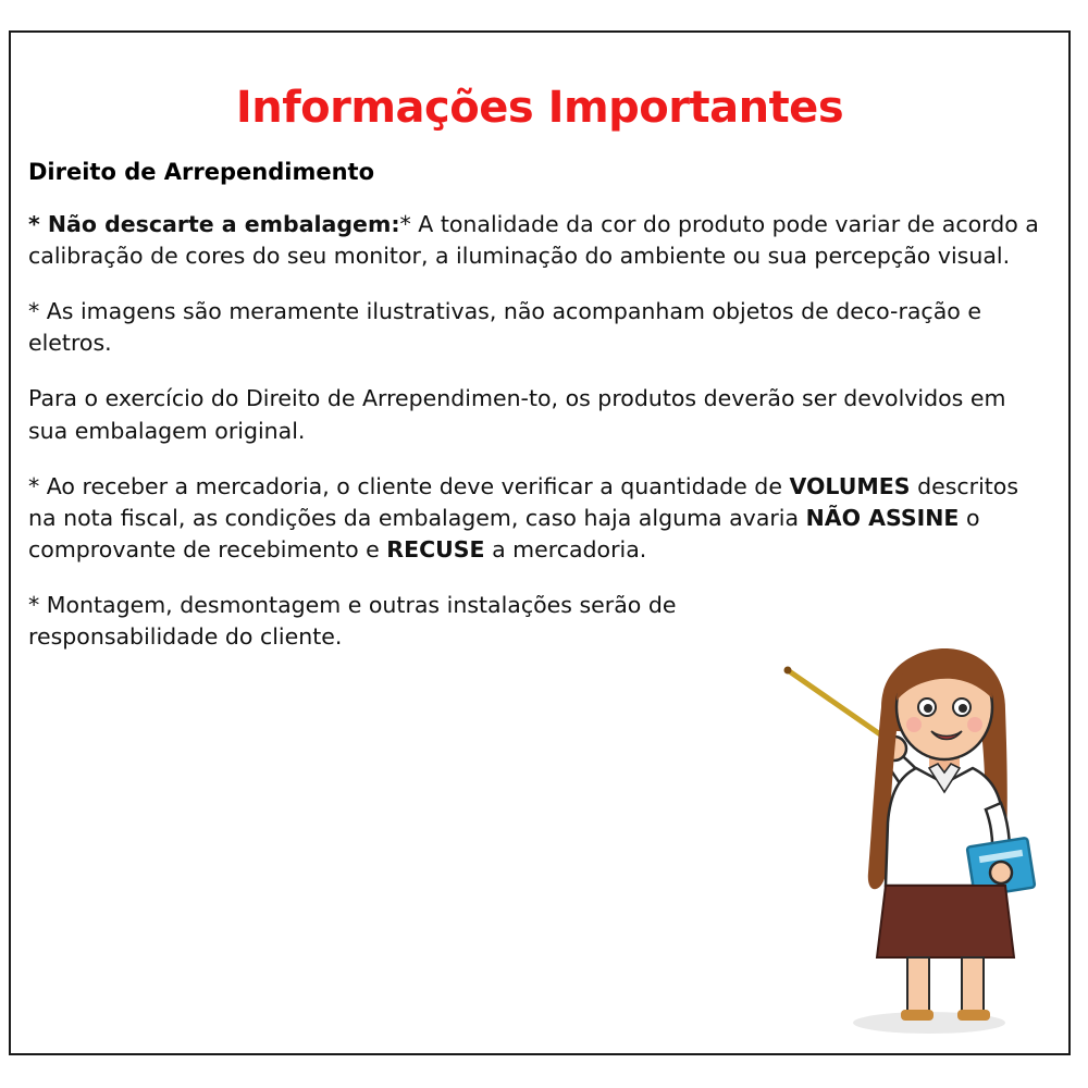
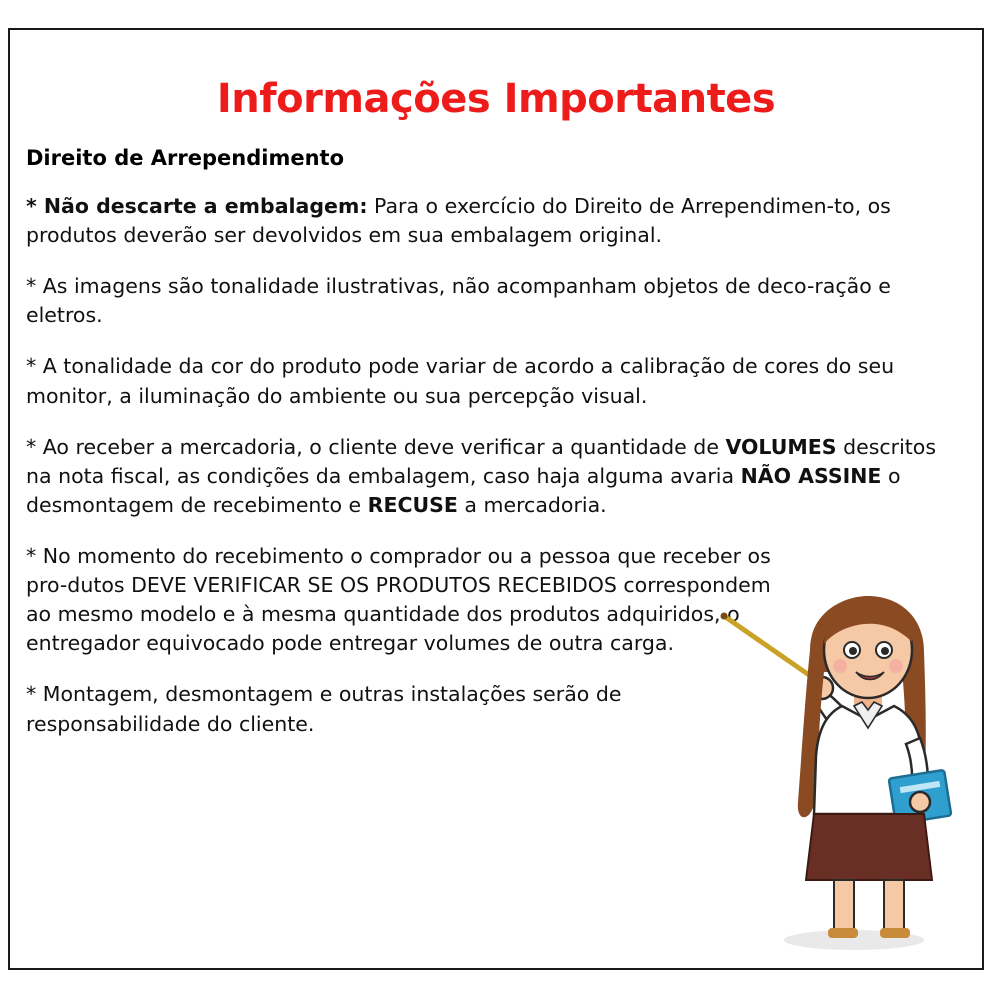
  Informações Importantes
  Direito de Arrependimento
- * Não descarte a embalagem:* A tonalidade da cor do produto pode variar de acordo a calibração de cores do seu monitor, a iluminação do ambiente ou sua percepção visual.
+ * Não descarte a embalagem: Para o exercício do Direito de Arrependimen-to, os produtos deverão ser devolvidos em sua embalagem original.
- * As imagens são meramente ilustrativas, não acompanham objetos de deco-ração e eletros.
+ * As imagens são tonalidade ilustrativas, não acompanham objetos de deco-ração e eletros.
- Para o exercício do Direito de Arrependimen-to, os produtos deverão ser devolvidos em sua embalagem original.
+ * A tonalidade da cor do produto pode variar de acordo a calibração de cores do seu monitor, a iluminação do ambiente ou sua percepção visual.
- * Ao receber a mercadoria, o cliente deve verificar a quantidade de VOLUMES descritos na nota fiscal, as condições da embalagem, caso haja alguma avaria NÃO ASSINE o comprovante de recebimento e RECUSE a mercadoria.
+ * Ao receber a mercadoria, o cliente deve verificar a quantidade de VOLUMES descritos na nota fiscal, as condições da embalagem, caso haja alguma avaria NÃO ASSINE o desmontagem de recebimento e RECUSE a mercadoria.
+ * No momento do recebimento o comprador ou a pessoa que receber os pro-dutos DEVE VERIFICAR SE OS PRODUTOS RECEBIDOS correspondem ao mesmo modelo e à mesma quantidade dos produtos adquiridos, o entregador equivocado pode entregar volumes de outra carga.
  * Montagem, desmontagem e outras instalações serão de responsabilidade do cliente.
